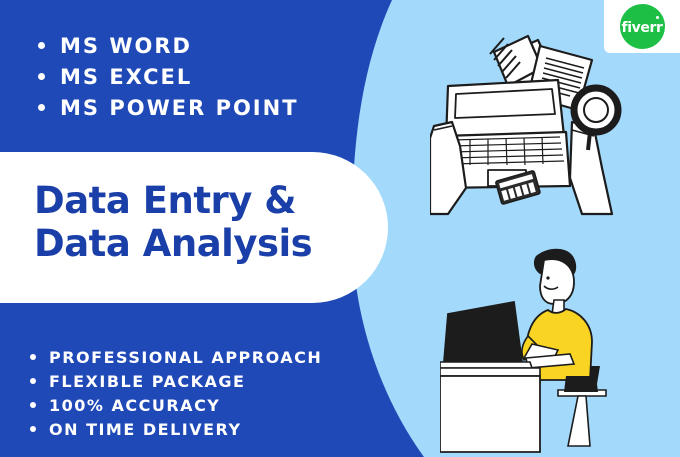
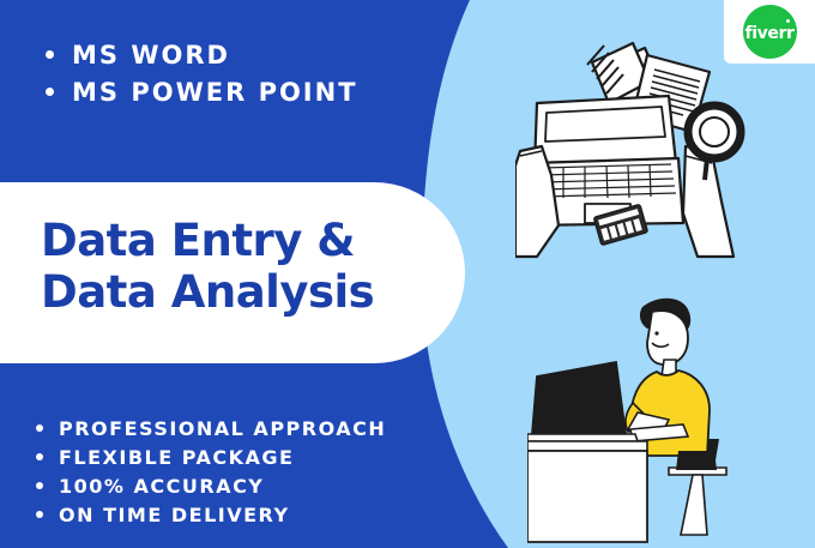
  fiverr
  MS WORD
- MS EXCEL
  MS POWER POINT
  Data Entry &
  Data Analysis
  PROFESSIONAL APPROACH
  FLEXIBLE PACKAGE
  100% ACCURACY
  ON TIME DELIVERY
